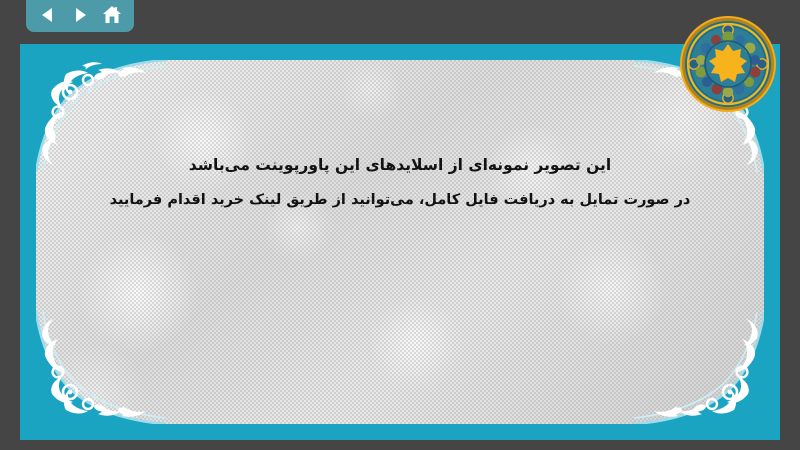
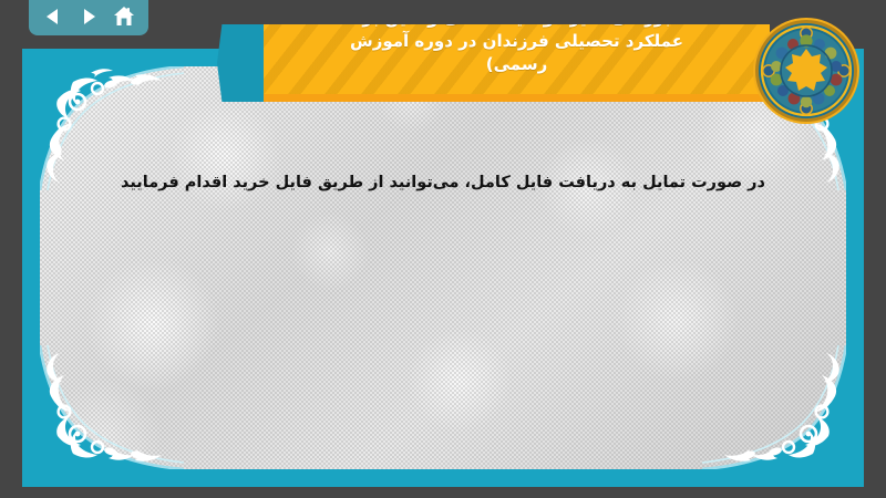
- این تصویر نمونه‌ای از اسلایدهای این پاورپوینت می‌باشد
- در صورت تمایل به دریافت فایل کامل، می‌توانید از طریق لینک خرید اقدام فرمایید
+ در صورت تمایل به دریافت فایل کامل، می‌توانید از طریق فایل خرید اقدام فرمایید
+ عملکرد تحصیلی فرزندان در دوره آموزش
+ رسمی)
